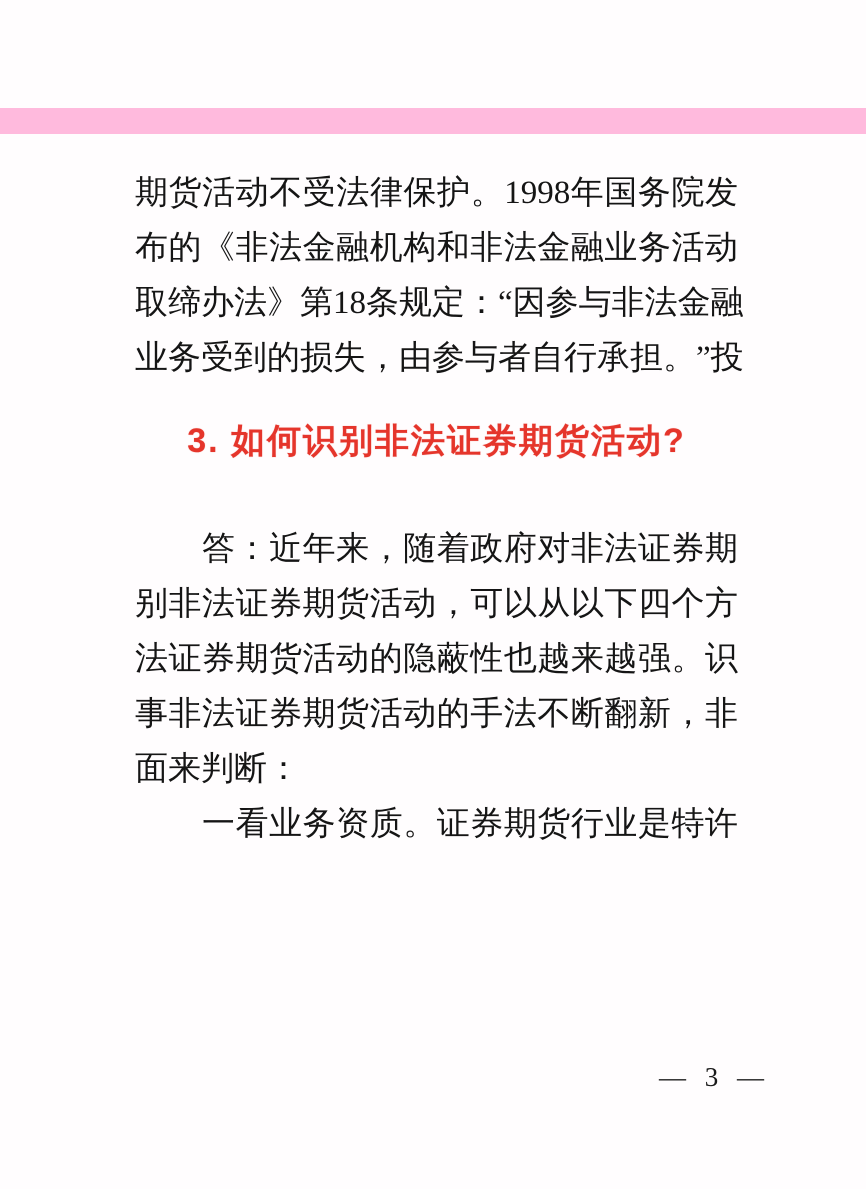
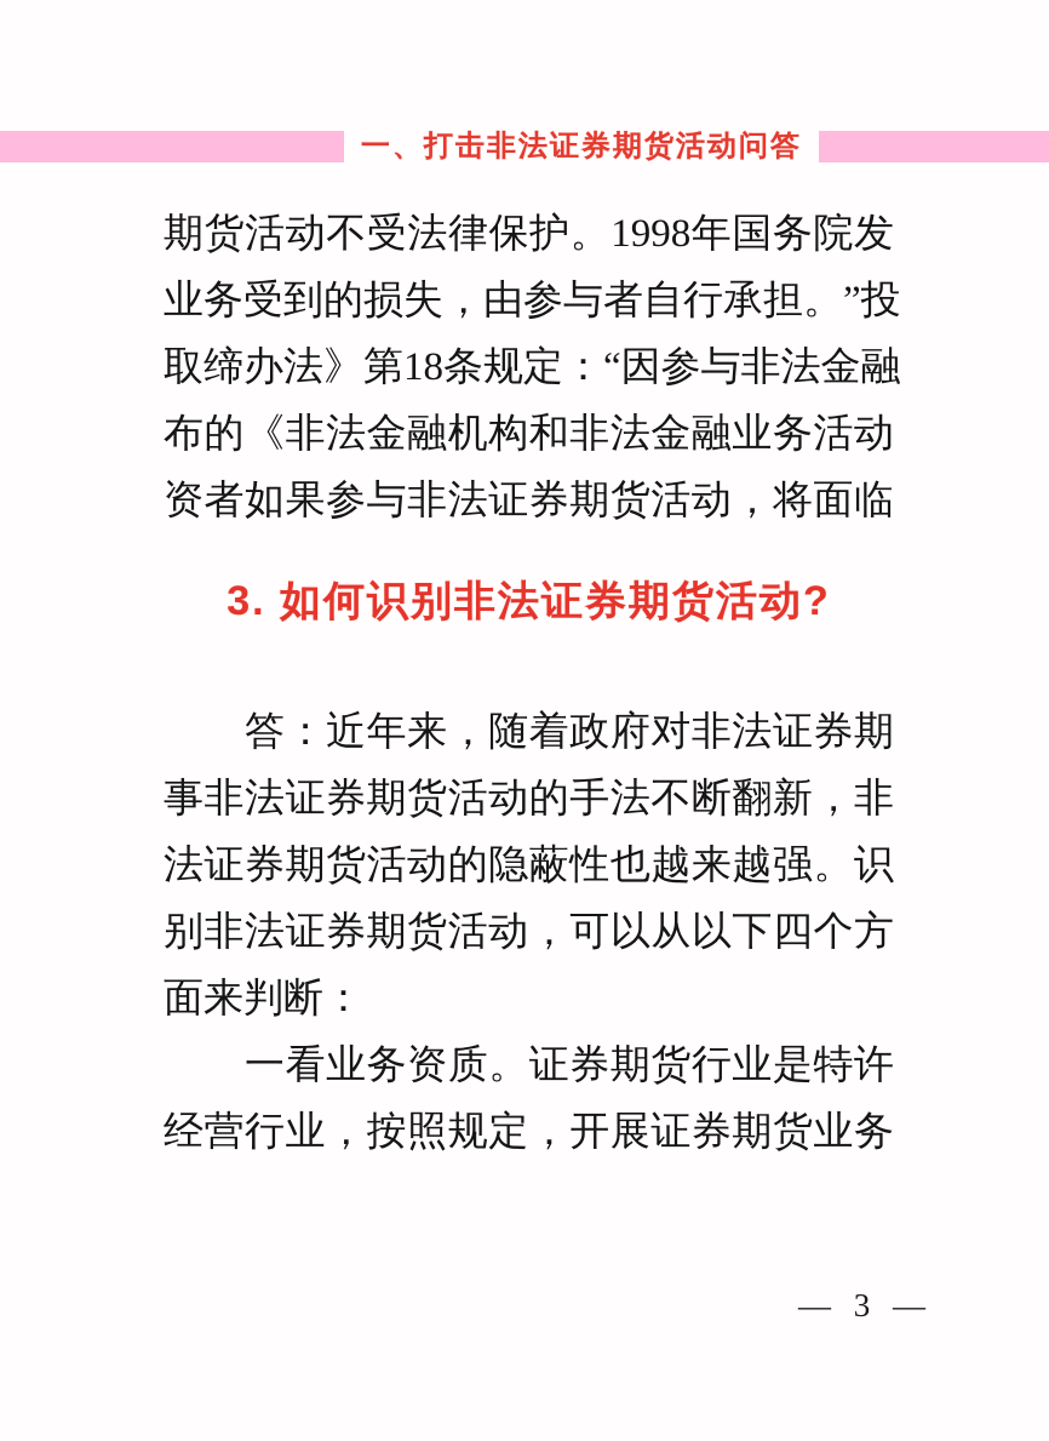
+ 一、打击非法证券期货活动问答
  期货活动不受法律保护。1998年国务院发
- 布的《非法金融机构和非法金融业务活动
+ 业务受到的损失，由参与者自行承担。”投
  取缔办法》第18条规定：“因参与非法金融
- 业务受到的损失，由参与者自行承担。”投
+ 布的《非法金融机构和非法金融业务活动
+ 资者如果参与非法证券期货活动，将面临
  3. 如何识别非法证券期货活动?
  答：近年来，随着政府对非法证券期
- 别非法证券期货活动，可以从以下四个方
+ 事非法证券期货活动的手法不断翻新，非
  法证券期货活动的隐蔽性也越来越强。识
- 事非法证券期货活动的手法不断翻新，非
+ 别非法证券期货活动，可以从以下四个方
  面来判断：
  一看业务资质。证券期货行业是特许
+ 经营行业，按照规定，开展证券期货业务
  — 3 —
